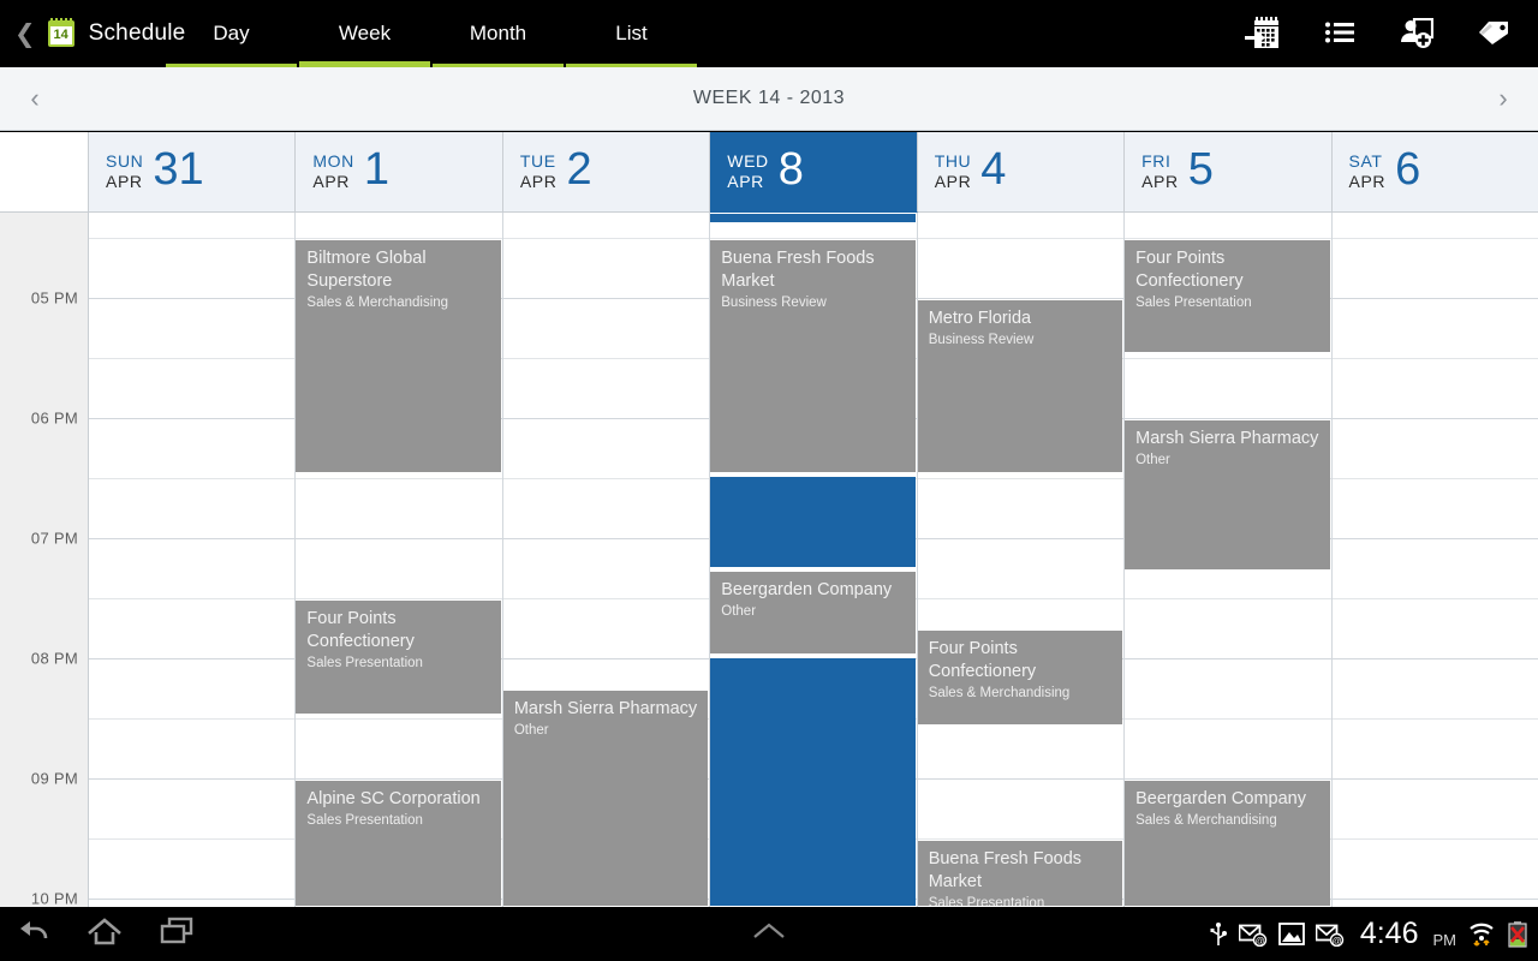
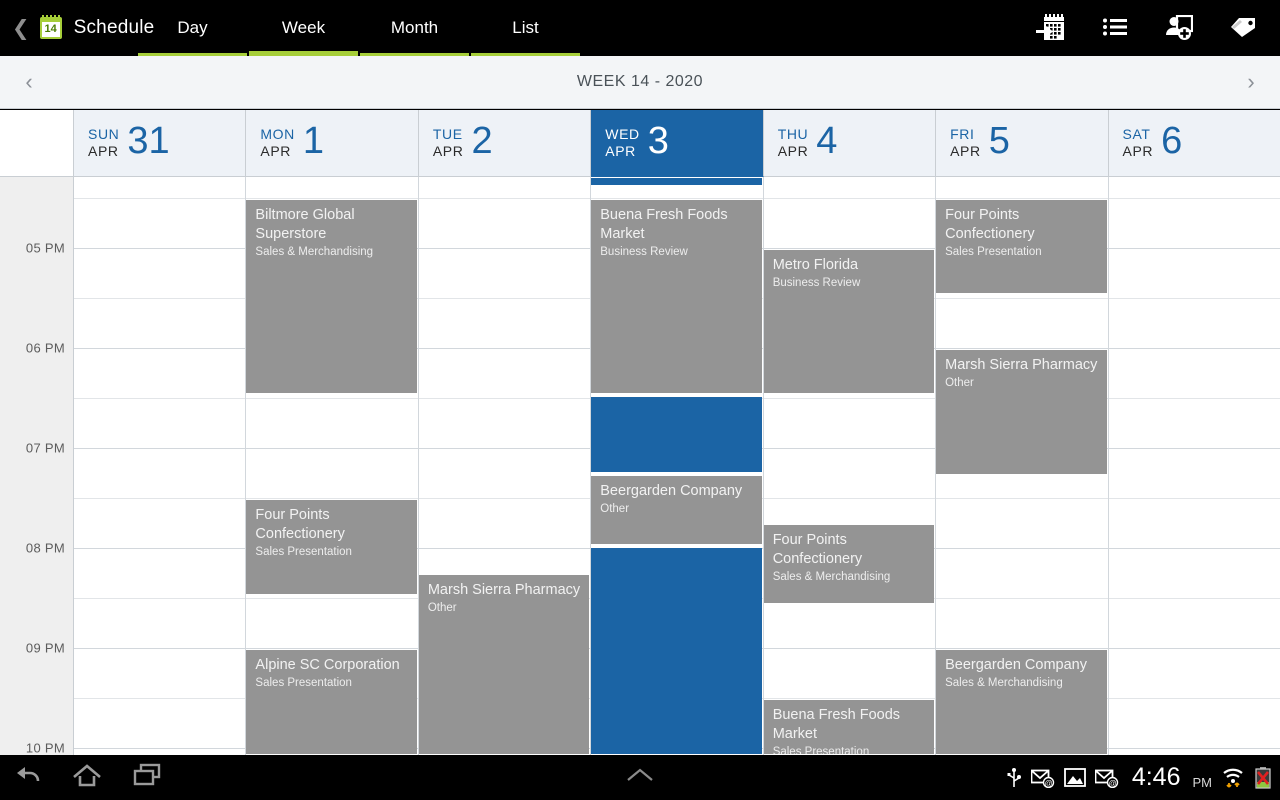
  ❮
  14
  Schedule
  Day
  Week
  Month
  List
  ‹
- WEEK 14 - 2013
+ WEEK 14 - 2020
  ›
  SUN
  APR
  31
  MON
  APR
  1
  TUE
  APR
  2
  WED
  APR
- 8
+ 3
  THU
  APR
  4
  FRI
  APR
  5
  SAT
  APR
  6
  05 PM
  06 PM
  07 PM
  08 PM
  09 PM
  10 PM
  Biltmore Global Superstore
  Sales & Merchandising
  Four Points Confectionery
  Sales Presentation
  Alpine SC Corporation
  Sales Presentation
  Marsh Sierra Pharmacy
  Other
  Buena Fresh Foods Market
  Business Review
  Beergarden Company
  Other
  Metro Florida
  Business Review
  Four Points Confectionery
  Sales & Merchandising
  Buena Fresh Foods Market
  Sales Presentation
  Four Points Confectionery
  Sales Presentation
  Marsh Sierra Pharmacy
  Other
  Beergarden Company
  Sales & Merchandising
  @
  @
  4:46
  PM
